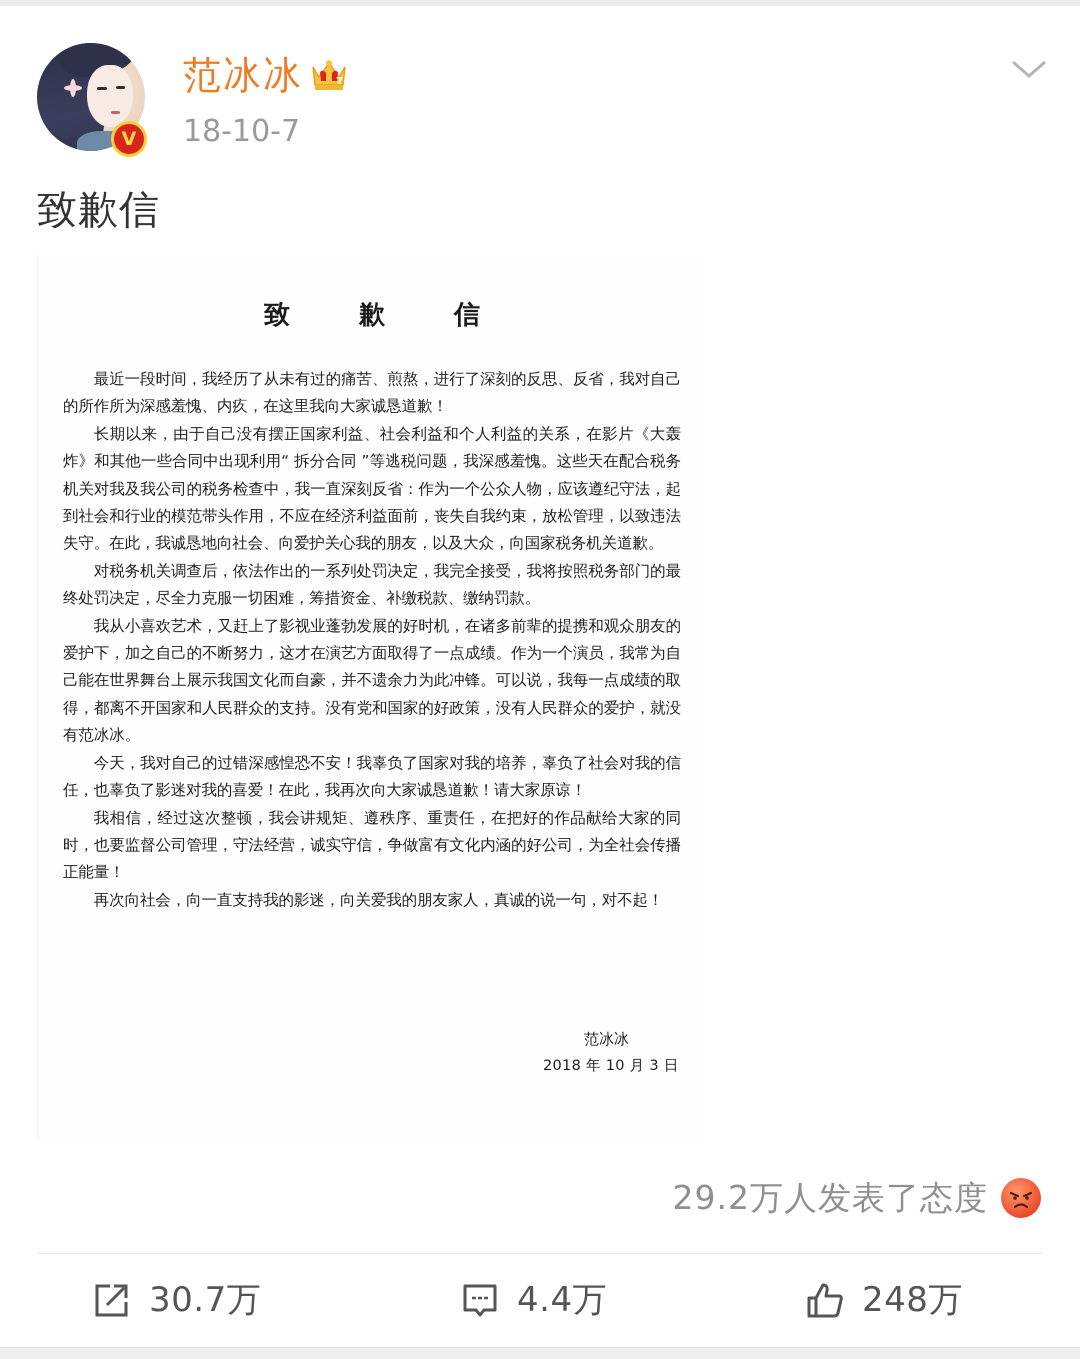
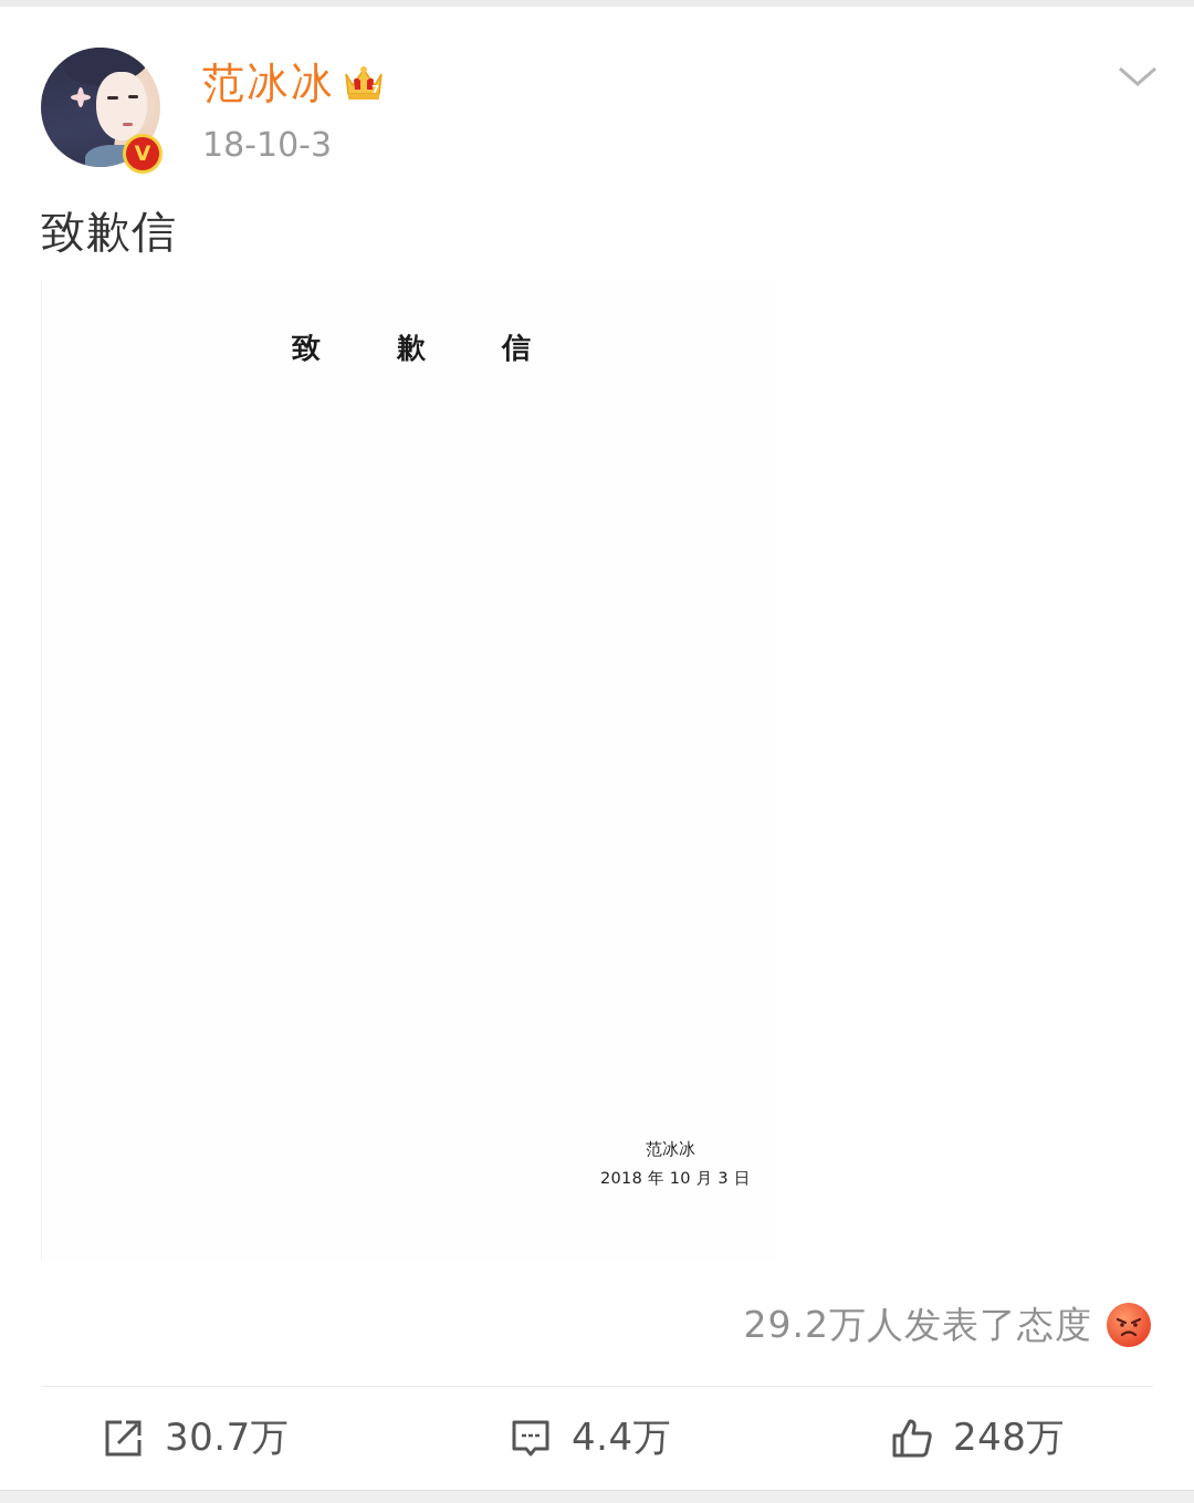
  V
  范冰冰
  7
- 18-10-7
+ 18-10-3
  致歉信
  致 歉 信
- 最近一段时间，我经历了从未有过的痛苦、煎熬，进行了深刻的反思、反省，我对自己的所作所为深感羞愧、内疚，在这里我向大家诚恳道歉！
- 长期以来，由于自己没有摆正国家利益、社会利益和个人利益的关系，在影片《大轰炸》和其他一些合同中出现利用“ 拆分合同 ”等逃税问题，我深感羞愧。这些天在配合税务机关对我及我公司的税务检查中，我一直深刻反省：作为一个公众人物，应该遵纪守法，起到社会和行业的模范带头作用，不应在经济利益面前，丧失自我约束，放松管理，以致违法失守。在此，我诚恳地向社会、向爱护关心我的朋友，以及大众，向国家税务机关道歉。
- 对税务机关调查后，依法作出的一系列处罚决定，我完全接受，我将按照税务部门的最终处罚决定，尽全力克服一切困难，筹措资金、补缴税款、缴纳罚款。
- 我从小喜欢艺术，又赶上了影视业蓬勃发展的好时机，在诸多前辈的提携和观众朋友的爱护下，加之自己的不断努力，这才在演艺方面取得了一点成绩。作为一个演员，我常为自己能在世界舞台上展示我国文化而自豪，并不遗余力为此冲锋。可以说，我每一点成绩的取得，都离不开国家和人民群众的支持。没有党和国家的好政策，没有人民群众的爱护，就没有范冰冰。
- 今天，我对自己的过错深感惶恐不安！我辜负了国家对我的培养，辜负了社会对我的信任，也辜负了影迷对我的喜爱！在此，我再次向大家诚恳道歉！请大家原谅！
- 我相信，经过这次整顿，我会讲规矩、遵秩序、重责任，在把好的作品献给大家的同时，也要监督公司管理，守法经营，诚实守信，争做富有文化内涵的好公司，为全社会传播正能量！
- 再次向社会，向一直支持我的影迷，向关爱我的朋友家人，真诚的说一句，对不起！
  范冰冰
  2018 年 10 月 3 日
  29.2万人发表了态度
  30.7万
  4.4万
  248万
